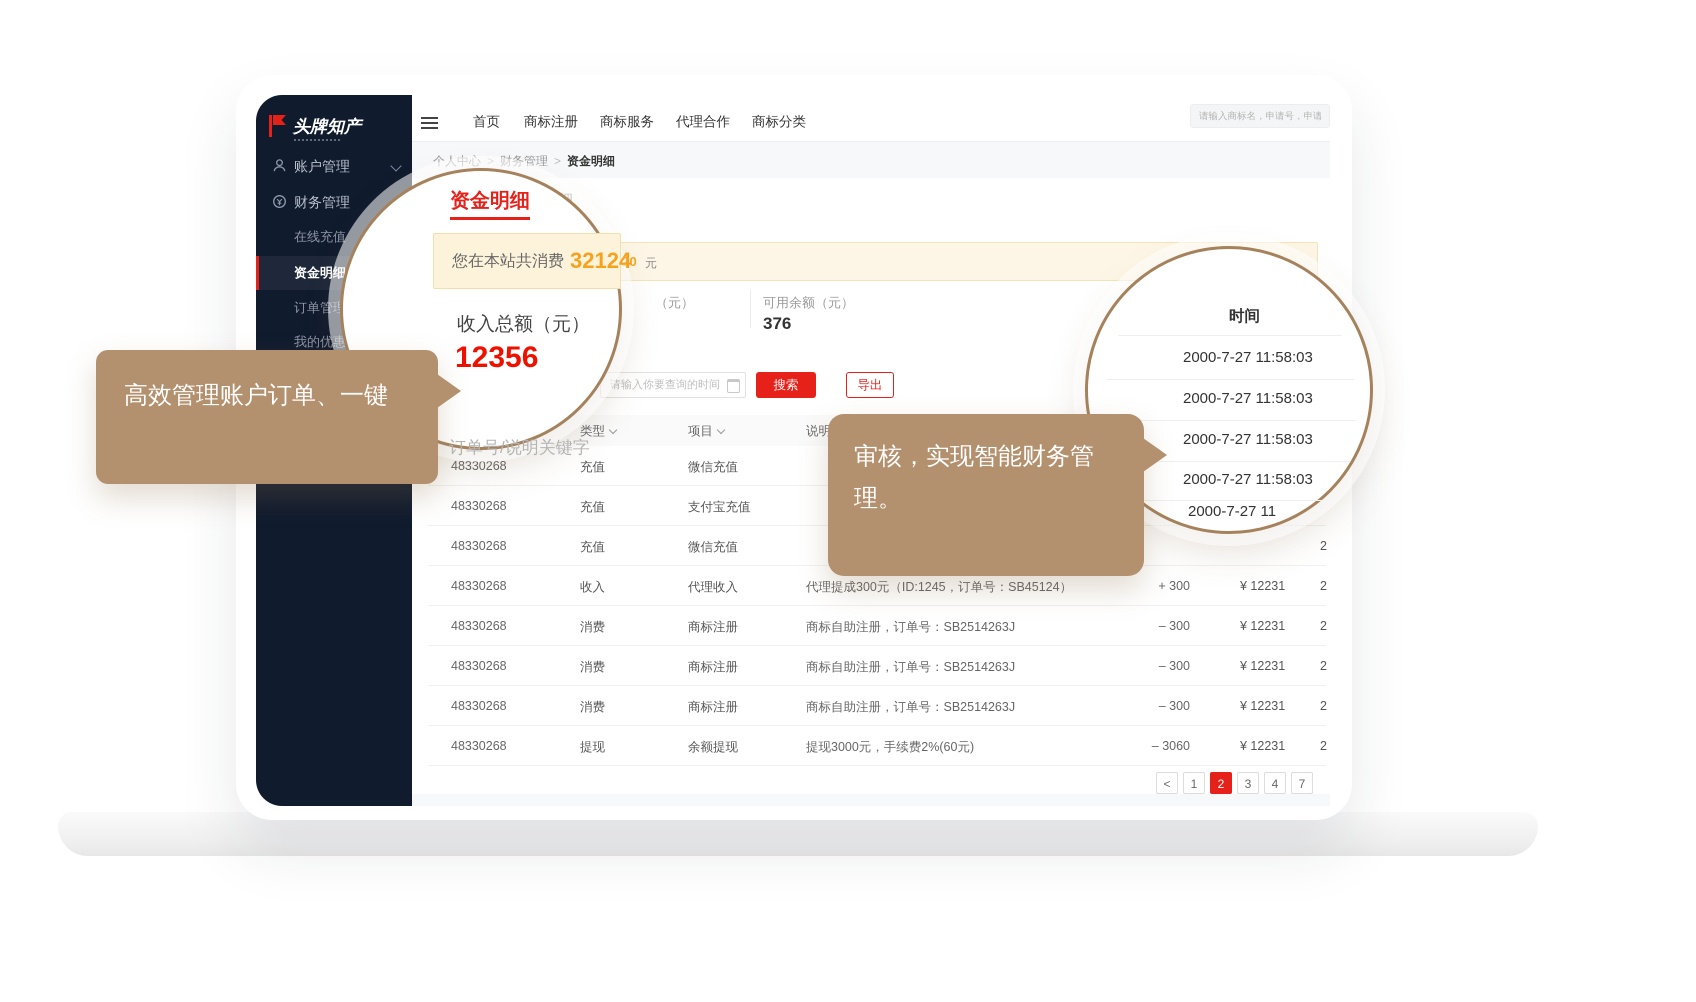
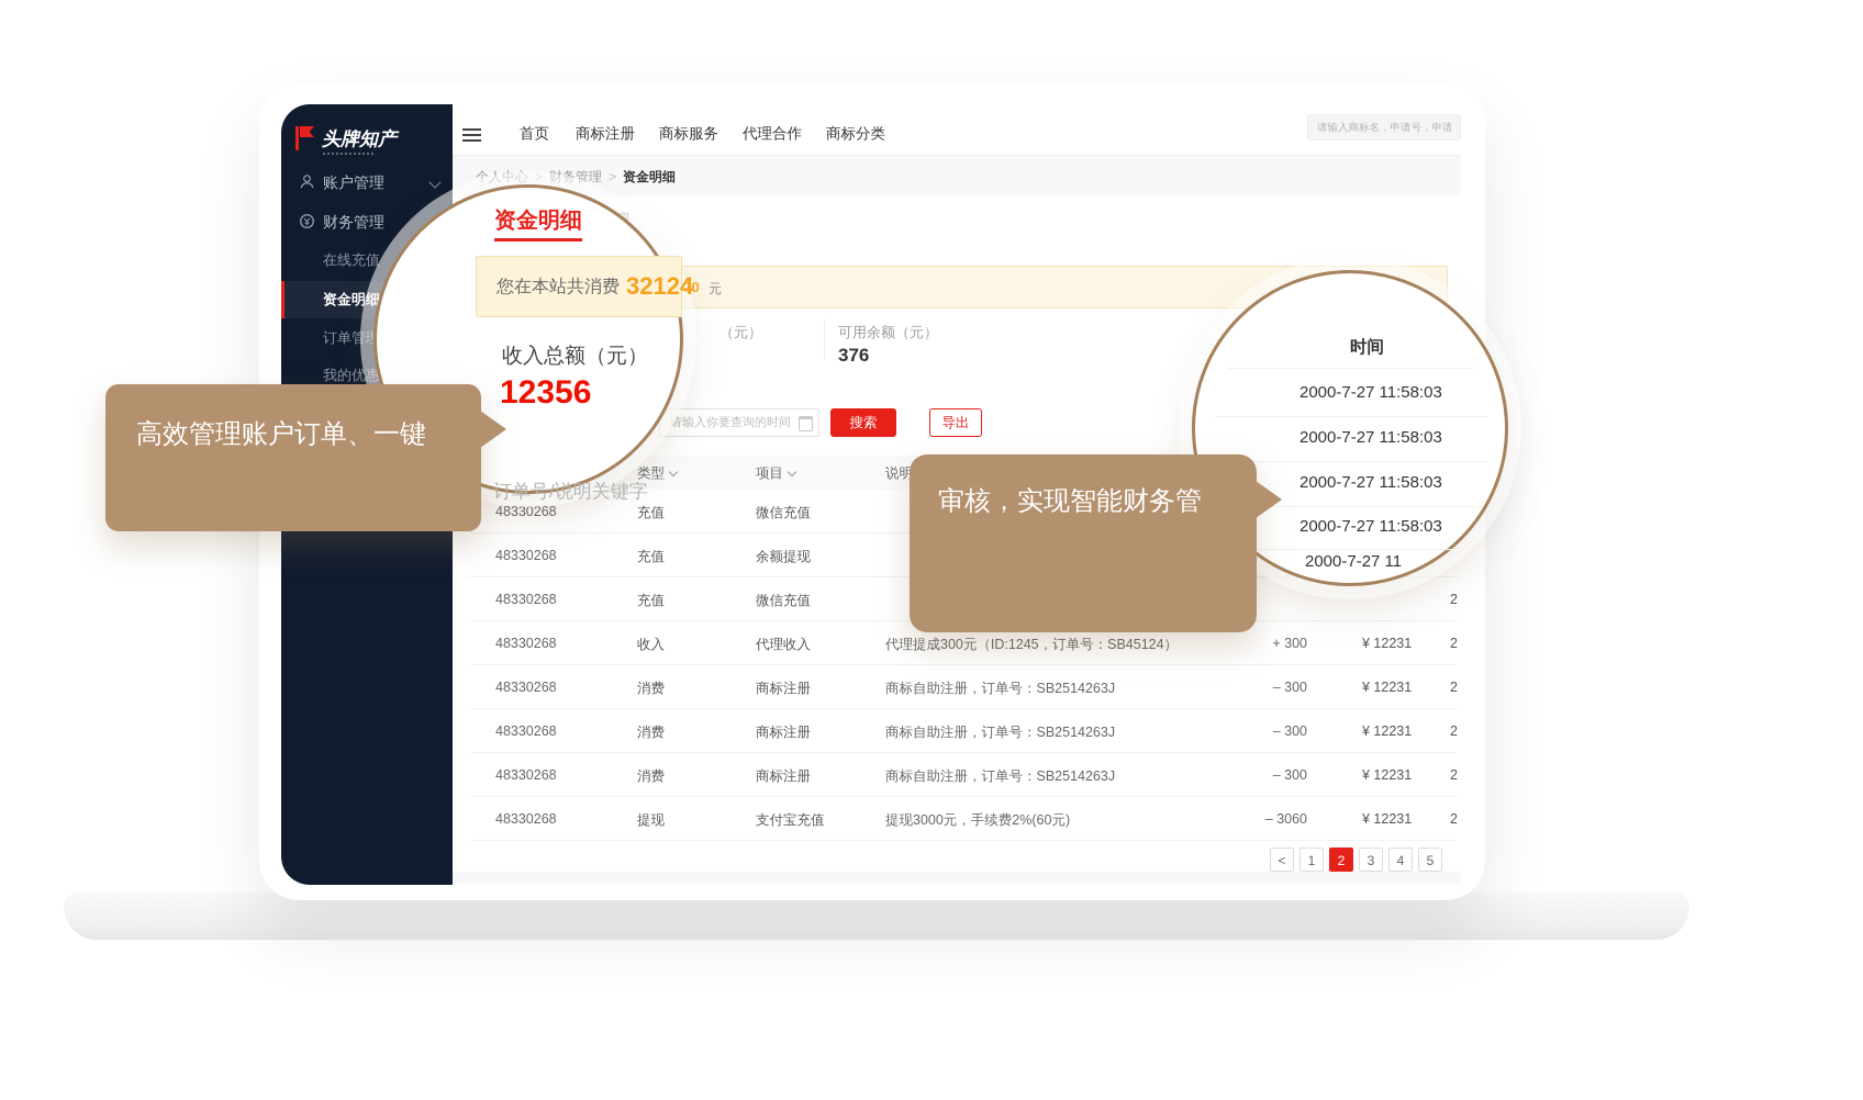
  头牌知产
  账户管理
  财务管理
  在线充值
  资金明细
  订单管
  我的优惠
  首页
  商标注册
  商标服务
  代理合作
  商标分类
  请输入商标名，申请号，申请
  个人中心 > 财务管理 > 资金明细
  元
  （元）
  可用余额（元）
  376
  请输入你要查询的时间
  搜索
  导出
  类型
  项目
  说明
  48330268
  充值
  微信充值
  48330268
  充值
- 支付宝充值
+ 余额提现
  48330268
  充值
  微信充值
  2
  48330268
  收入
  代理收入
  代理提成300元（ID:1245，订单号：SB45124）
  + 300
  ¥ 12231
  2
  48330268
  消费
  商标注册
  商标自助注册，订单号：SB2514263J
  – 300
  ¥ 12231
  2
  48330268
  消费
  商标注册
  商标自助注册，订单号：SB2514263J
  – 300
  ¥ 12231
  2
  48330268
  消费
  商标注册
  商标自助注册，订单号：SB2514263J
  – 300
  ¥ 12231
  2
  48330268
  提现
- 余额提现
+ 支付宝充值
  提现3000元，手续费2%(60元)
  – 3060
  ¥ 12231
  2
  <
  1
  2
  3
  4
- 7
+ 5
  资金明细
  您在本站共消费
  32124
  收入总额（元）
  12356
  订单号/说明关键字
  时间
  2000-7-27 11:58:03
  2000-7-27 11:58:03
  2000-7-27 11:58:03
  2000-7-27 11:58:03
  2000-7-27 11
  高效管理账户订单、一键
  审核，实现智能财务管
- 理。
